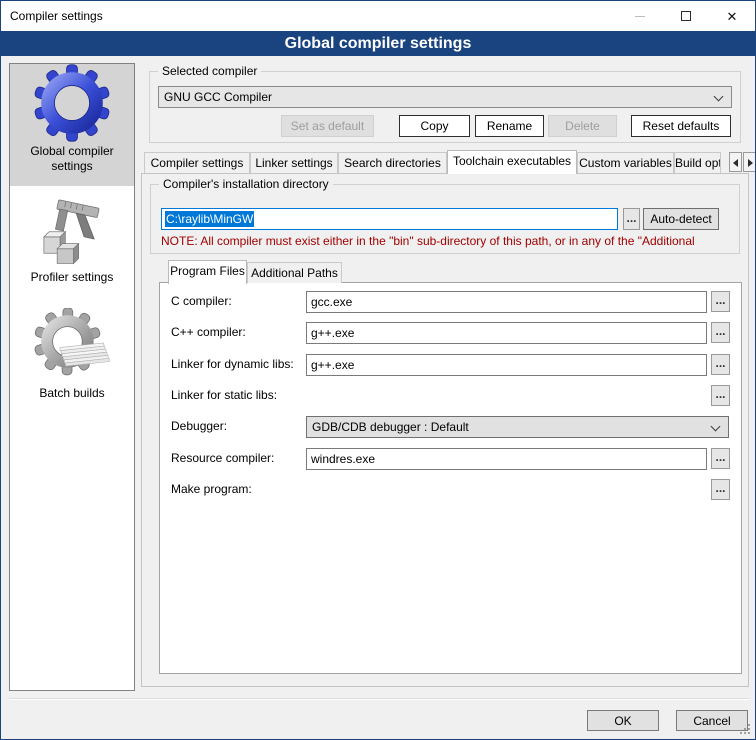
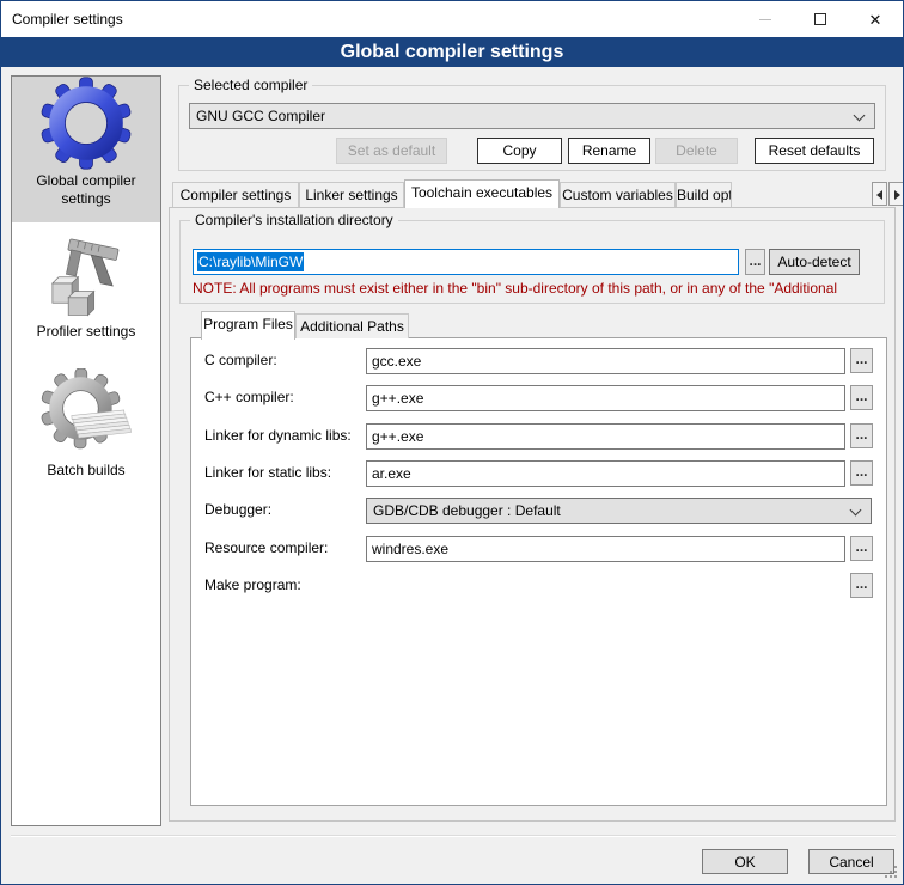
  Compiler settings
  ✕
  Global compiler settings
  Global compiler settings
  Profiler settings
  Batch builds
  Selected compiler
  GNU GCC Compiler
  Set as default
  Copy
  Rename
  Delete
  Reset defaults
  Compiler settings
  Linker settings
- Search directories
  Toolchain executables
  Custom variables
  Compiler's installation directory
  C:\raylib\MinGW
  ...
  Auto-detect
- NOTE: All compiler must exist either in the "bin" sub-directory of this path, or in any of the "Additional
+ NOTE: All programs must exist either in the "bin" sub-directory of this path, or in any of the "Additional
  Program Files
  Additional Paths
  C compiler:
  gcc.exe
  ...
  C++ compiler:
  g++.exe
  ...
  Linker for dynamic libs:
  g++.exe
  ...
  Linker for static libs:
+ ar.exe
  ...
  Debugger:
  GDB/CDB debugger : Default
  Resource compiler:
  windres.exe
  ...
  Make program:
  ...
  OK
  Cancel
